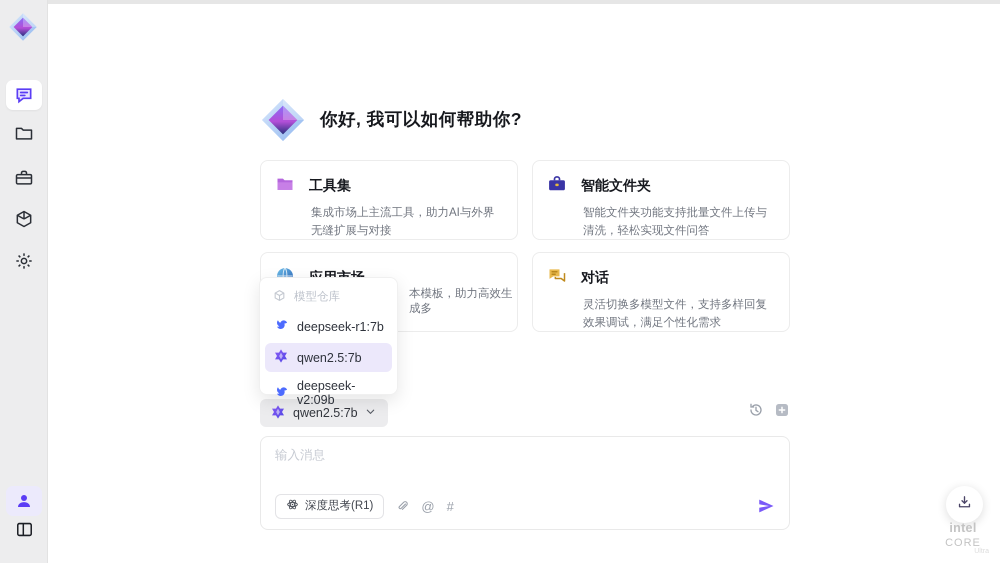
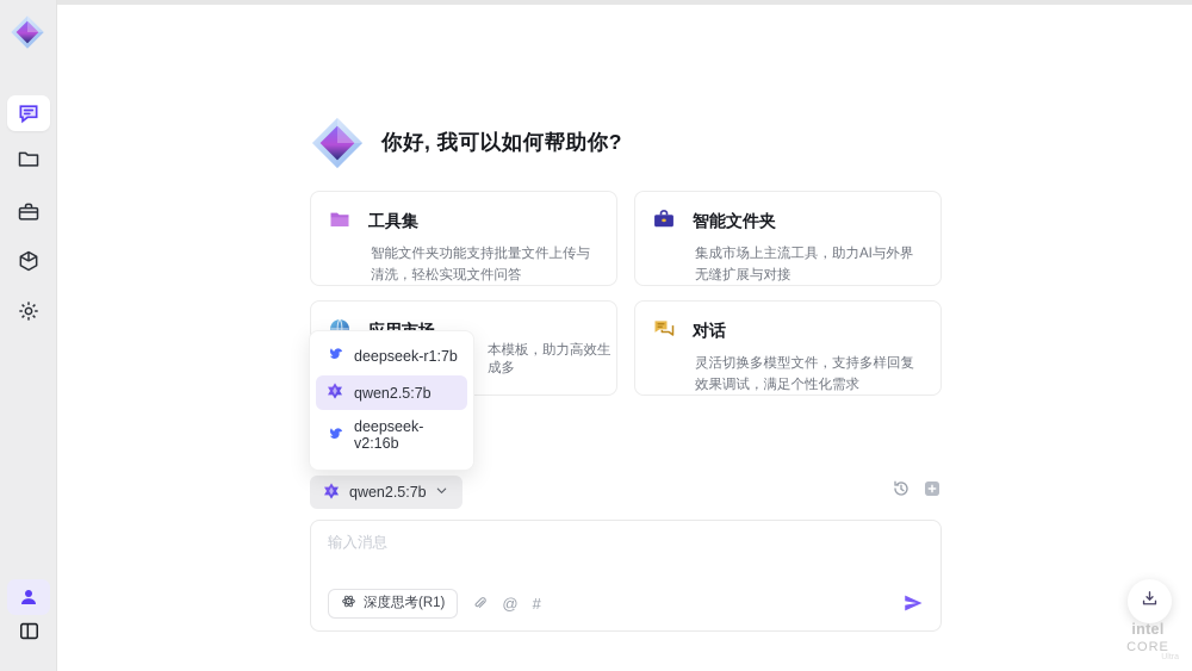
  你好, 我可以如何帮助你?
  工具集
- 集成市场上主流工具，助力AI与外界无缝扩展与对接
+ 智能文件夹功能支持批量文件上传与清洗，轻松实现文件问答
  智能文件夹
- 智能文件夹功能支持批量文件上传与清洗，轻松实现文件问答
+ 集成市场上主流工具，助力AI与外界无缝扩展与对接
  本模板，助力高效生成多
  对话
  灵活切换多模型文件，支持多样回复效果调试，满足个性化需求
- 模型仓库
  deepseek-r1:7b
  qwen2.5:7b
- deepseek-v2:09b
+ deepseek-v2:16b
  qwen2.5:7b
  输入消息
  深度思考(R1)
  @
  #
  intel CORE
